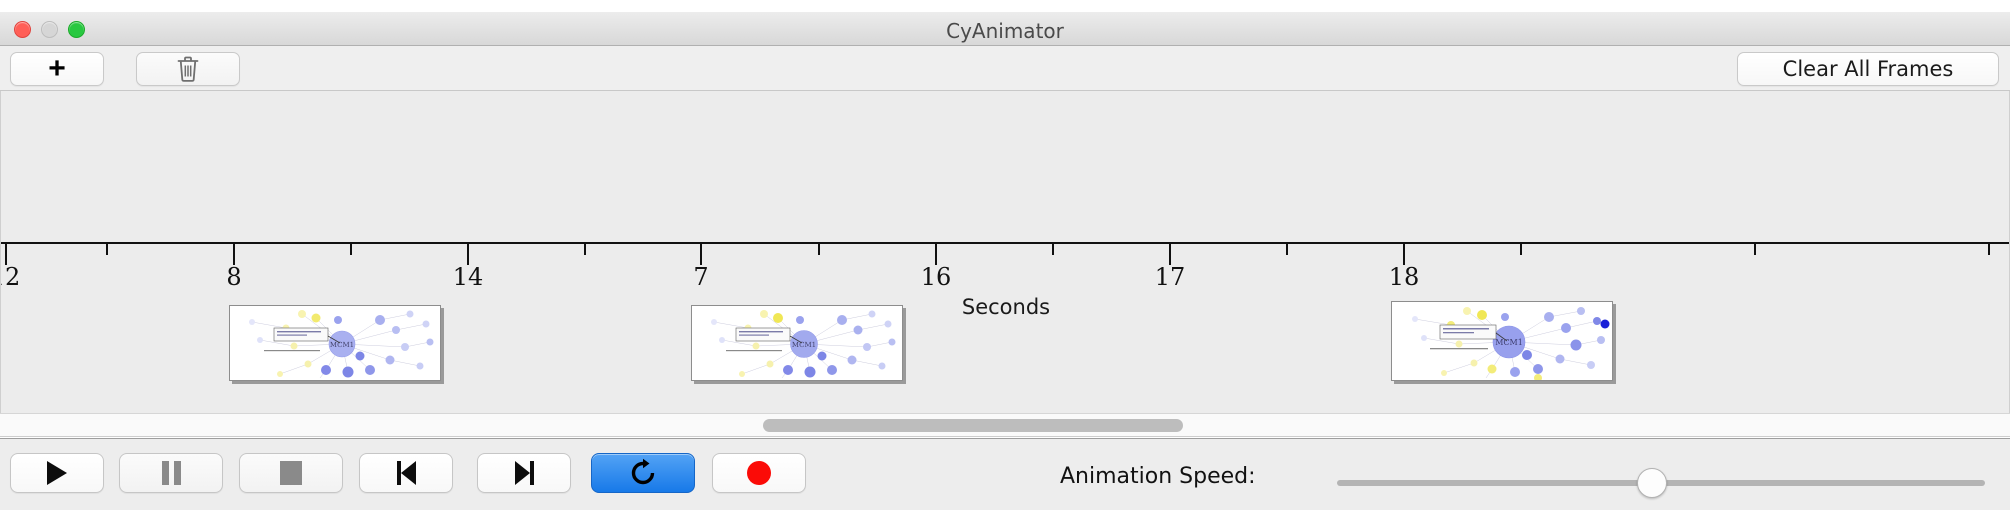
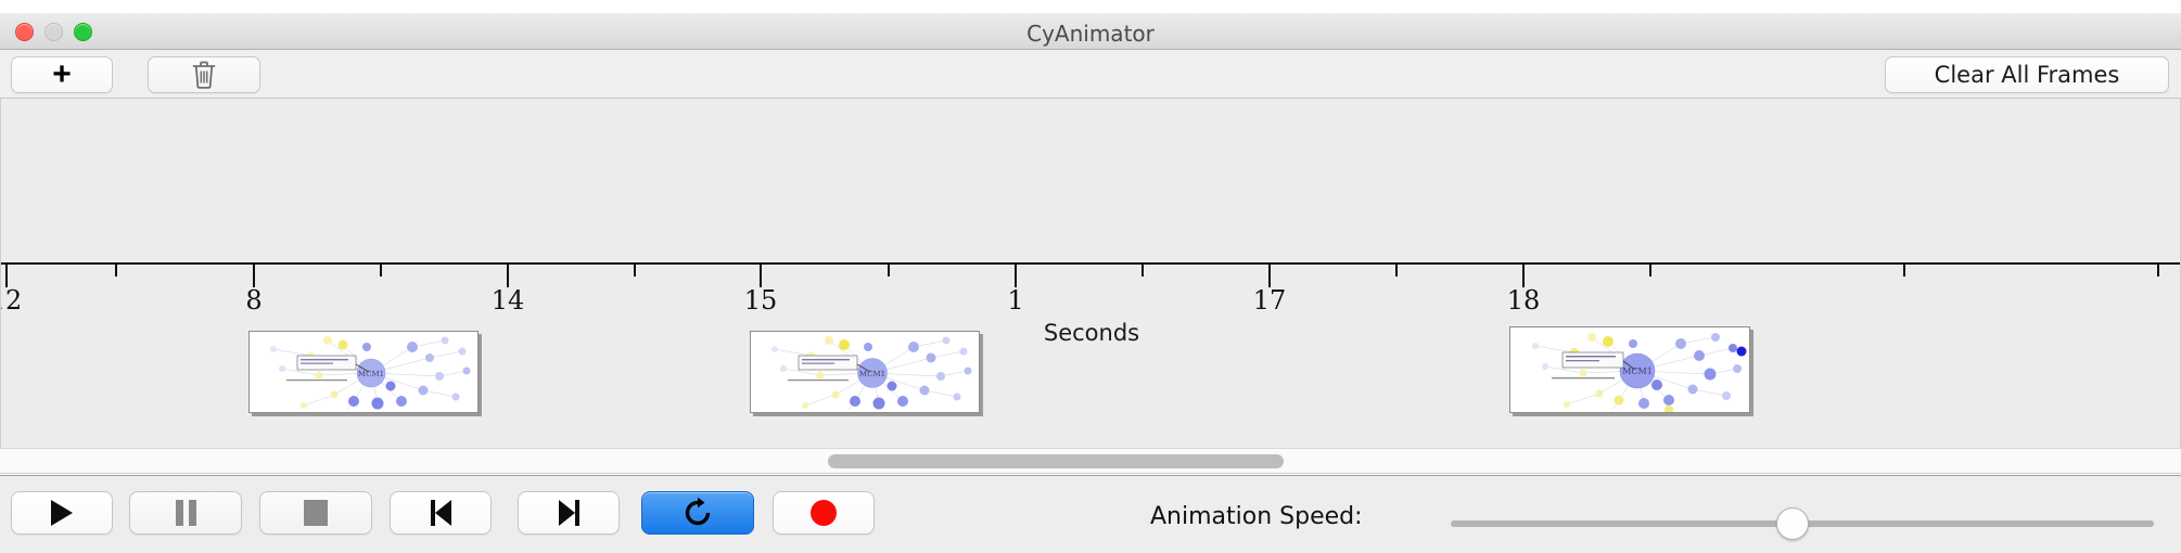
  CyAnimator
  +
  Clear All Frames
  MCM1
  MCM1
  MCM1
  8
  14
- 7
+ 15
- 16
+ 1
  17
  18
  Seconds
  Animation Speed:
